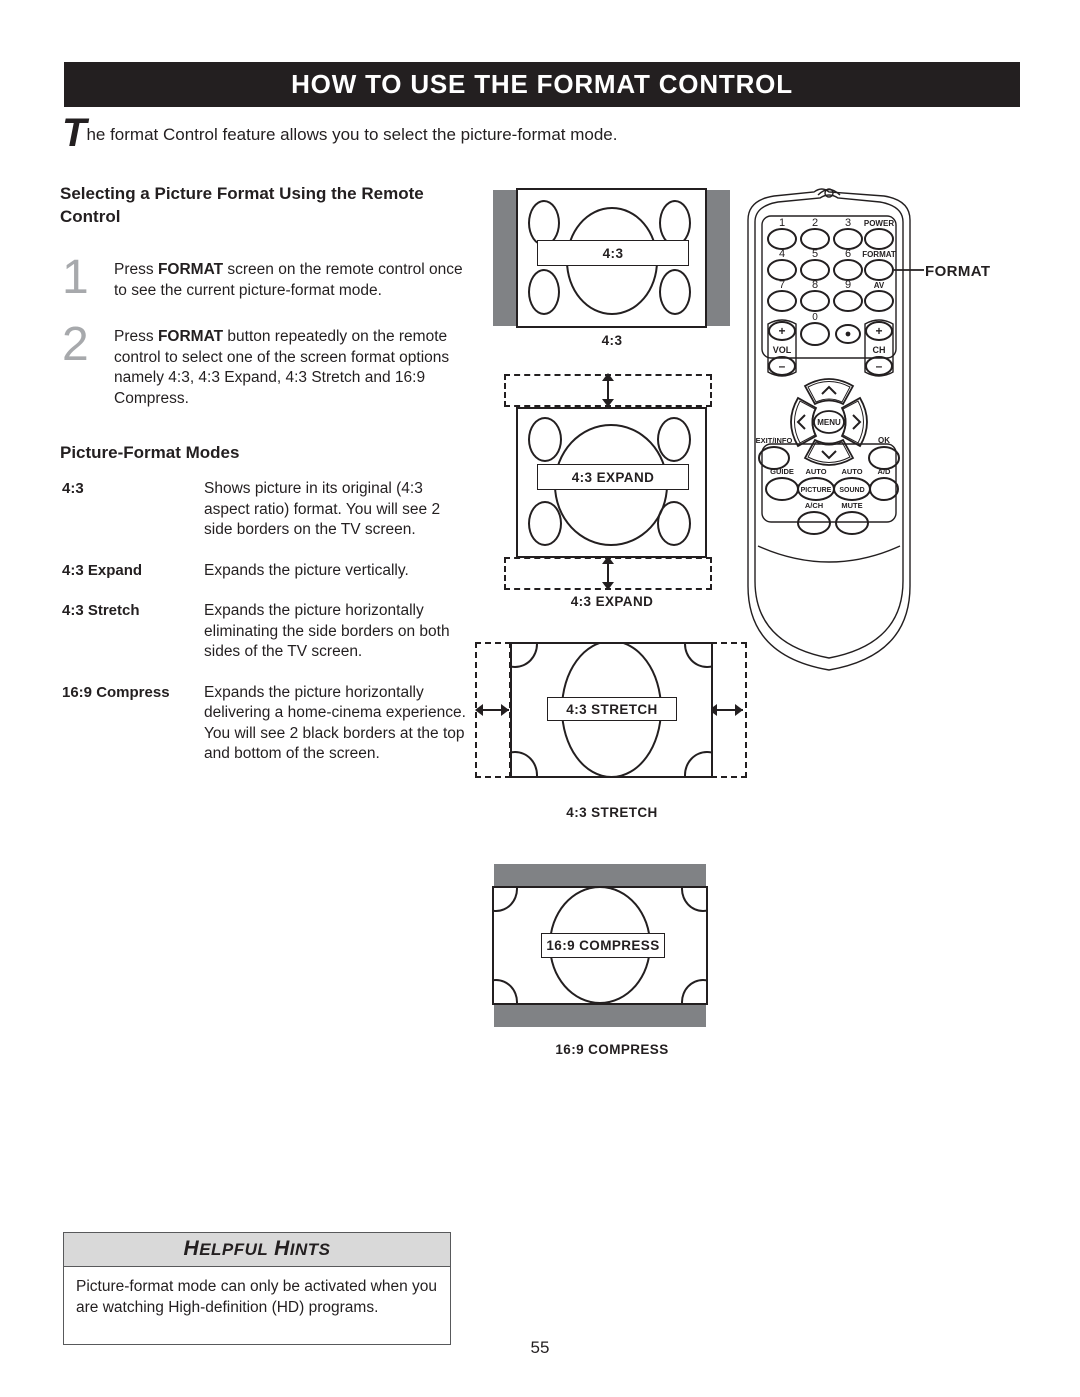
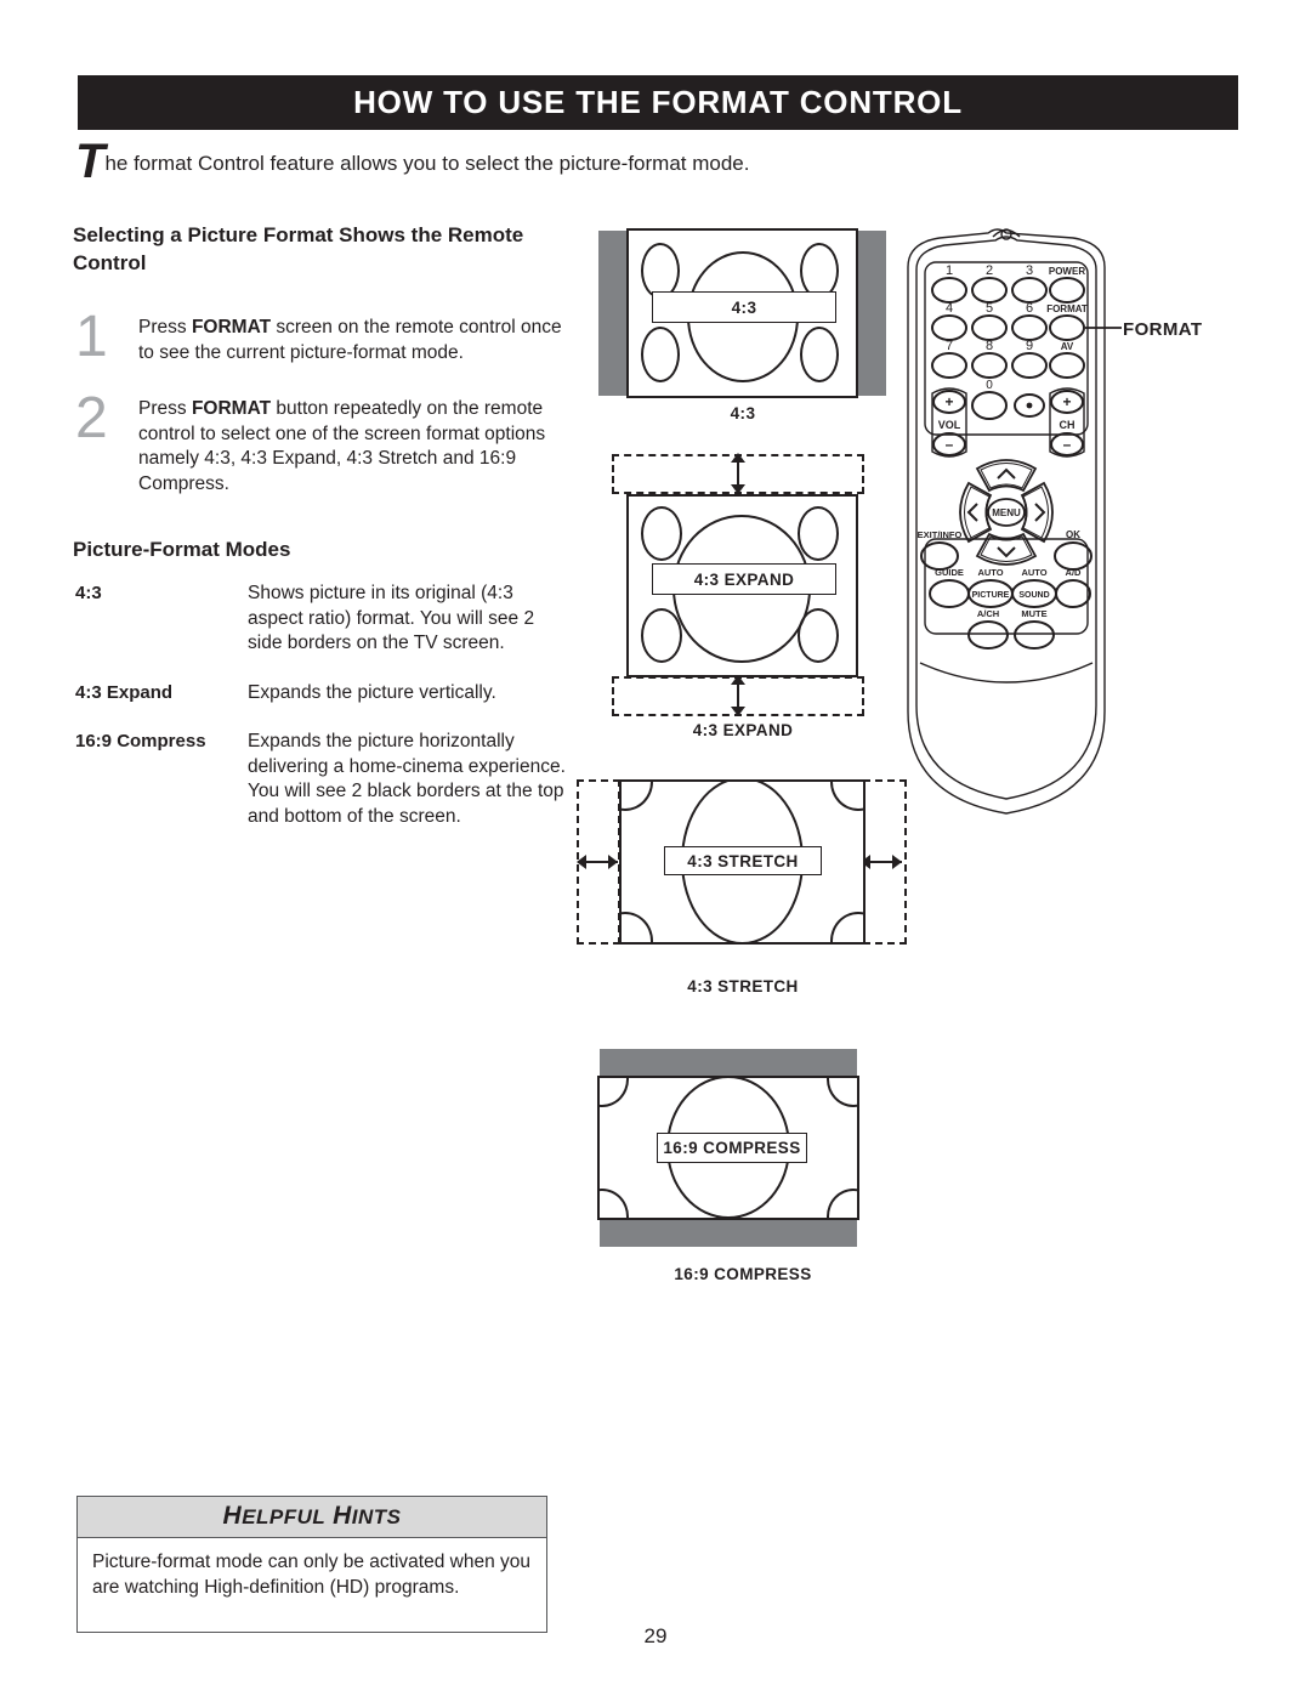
  HOW TO USE THE FORMAT CONTROL
  The format Control feature allows you to select the picture-format mode.
- Selecting a Picture Format Using the Remote Control
+ Selecting a Picture Format Shows the Remote Control
  1
  Press FORMAT screen on the remote control once to see the current picture-format mode.
  2
  Press FORMAT button repeatedly on the remote control to select one of the screen format options namely 4:3, 4:3 Expand, 4:3 Stretch and 16:9 Compress.
  Picture-Format Modes
  4:3
  Shows picture in its original (4:3 aspect ratio) format. You will see 2 side borders on the TV screen.
  4:3 Expand
  Expands the picture vertically.
- 4:3 Stretch
- Expands the picture horizontally eliminating the side borders on both sides of the TV screen.
  16:9 Compress
  Expands the picture horizontally delivering a home-cinema experience. You will see 2 black borders at the top and bottom of the screen.
  4:3
  4:3
  4:3 EXPAND
  4:3 EXPAND
  4:3 STRETCH
  4:3 STRETCH
  16:9 COMPRESS
  16:9 COMPRESS
  1
  2
  3
  POWER
  4
  5
  6
  FORMAT
  7
  8
  9
  AV
  0
  +
  VOL
  –
  +
  CH
  –
  MENU
  EXIT/INFO
  OK
  GUIDE
  AUTO
  AUTO
  A/D
  A/CH
  MUTE
  FORMAT
  HELPFUL HINTS
  Picture-format mode can only be activated when you are watching High-definition (HD) programs.
- 55
+ 29
